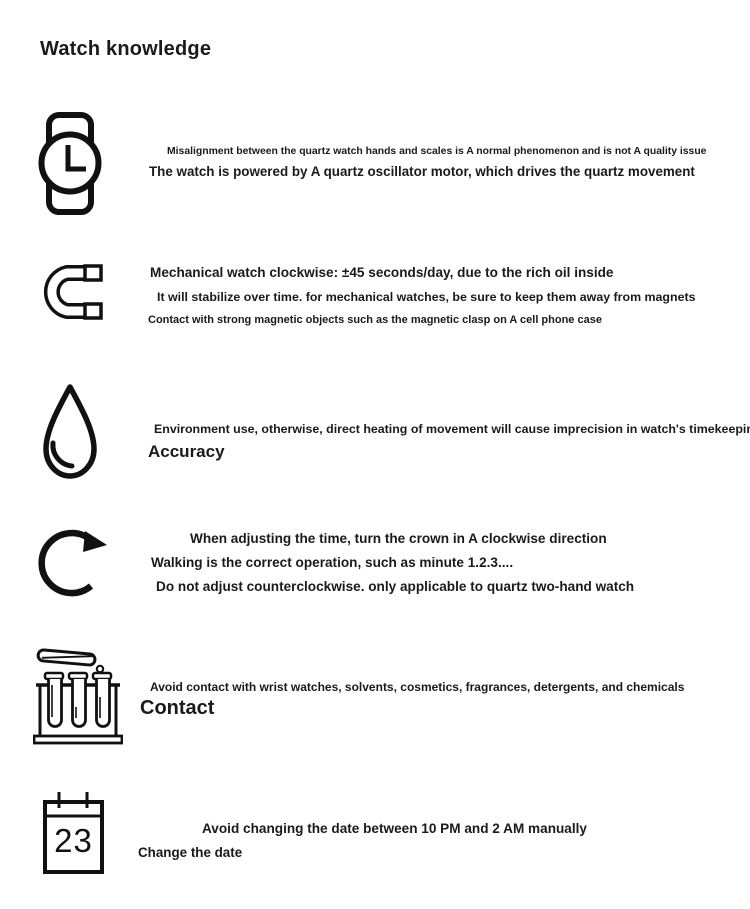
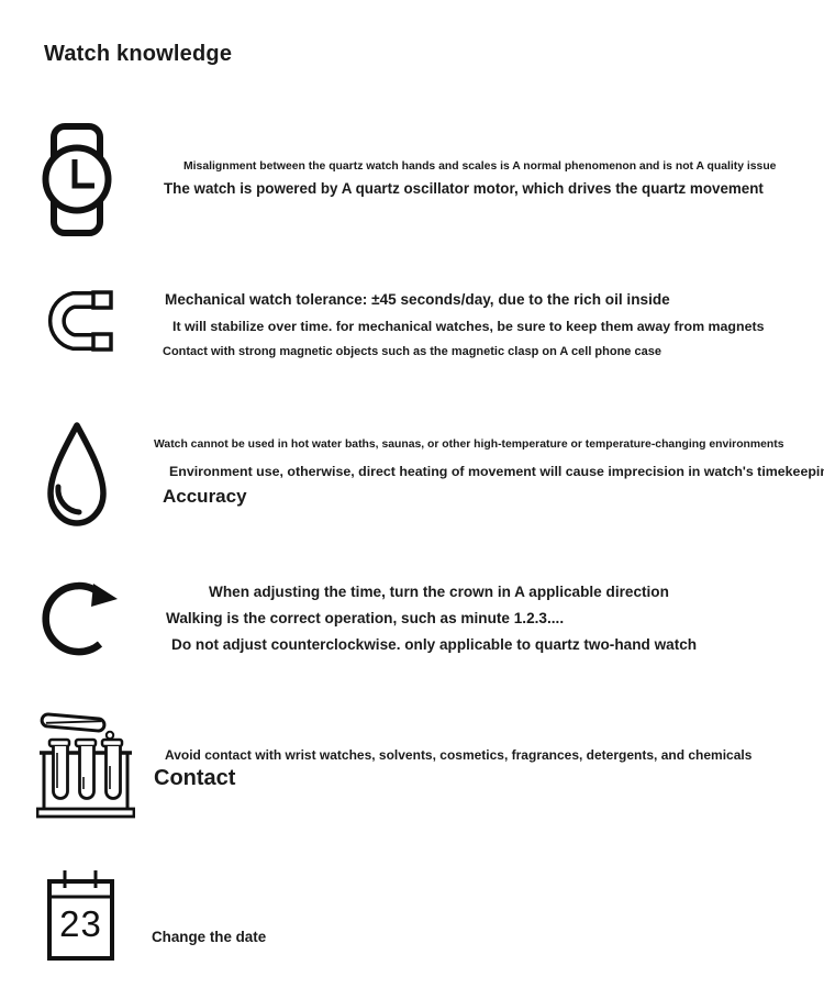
  Watch knowledge
  Misalignment between the quartz watch hands and scales is A normal phenomenon and is not A quality issue
  The watch is powered by A quartz oscillator motor, which drives the quartz movement
- Mechanical watch clockwise: ±45 seconds/day, due to the rich oil inside
+ Mechanical watch tolerance: ±45 seconds/day, due to the rich oil inside
  It will stabilize over time. for mechanical watches, be sure to keep them away from magnets
  Contact with strong magnetic objects such as the magnetic clasp on A cell phone case
+ Watch cannot be used in hot water baths, saunas, or other high-temperature or temperature-changing environments
  Environment use, otherwise, direct heating of movement will cause imprecision in watch's timekeepi
  Accuracy
- When adjusting the time, turn the crown in A clockwise direction
+ When adjusting the time, turn the crown in A applicable direction
  Walking is the correct operation, such as minute 1.2.3....
  Do not adjust counterclockwise. only applicable to quartz two-hand watch
  Avoid contact with wrist watches, solvents, cosmetics, fragrances, detergents, and chemicals
  Contact
  23
- Avoid changing the date between 10 PM and 2 AM manually
  Change the date
